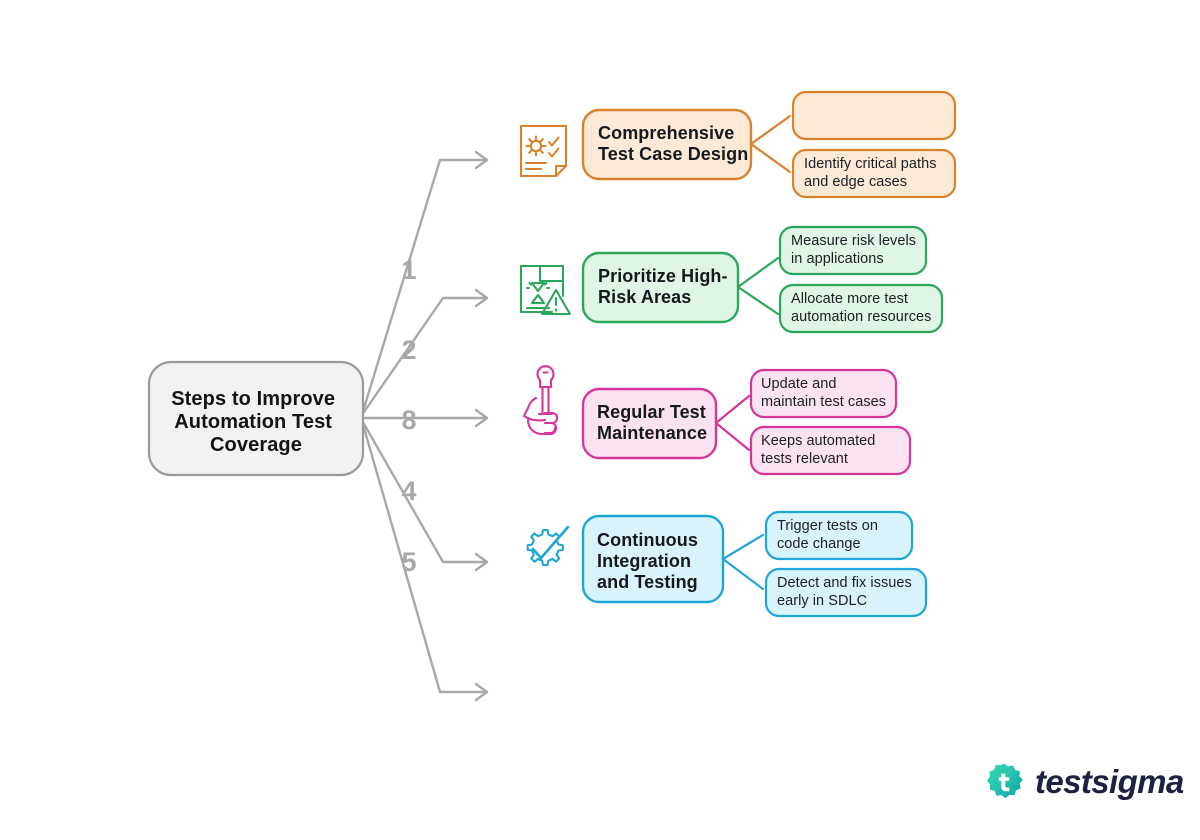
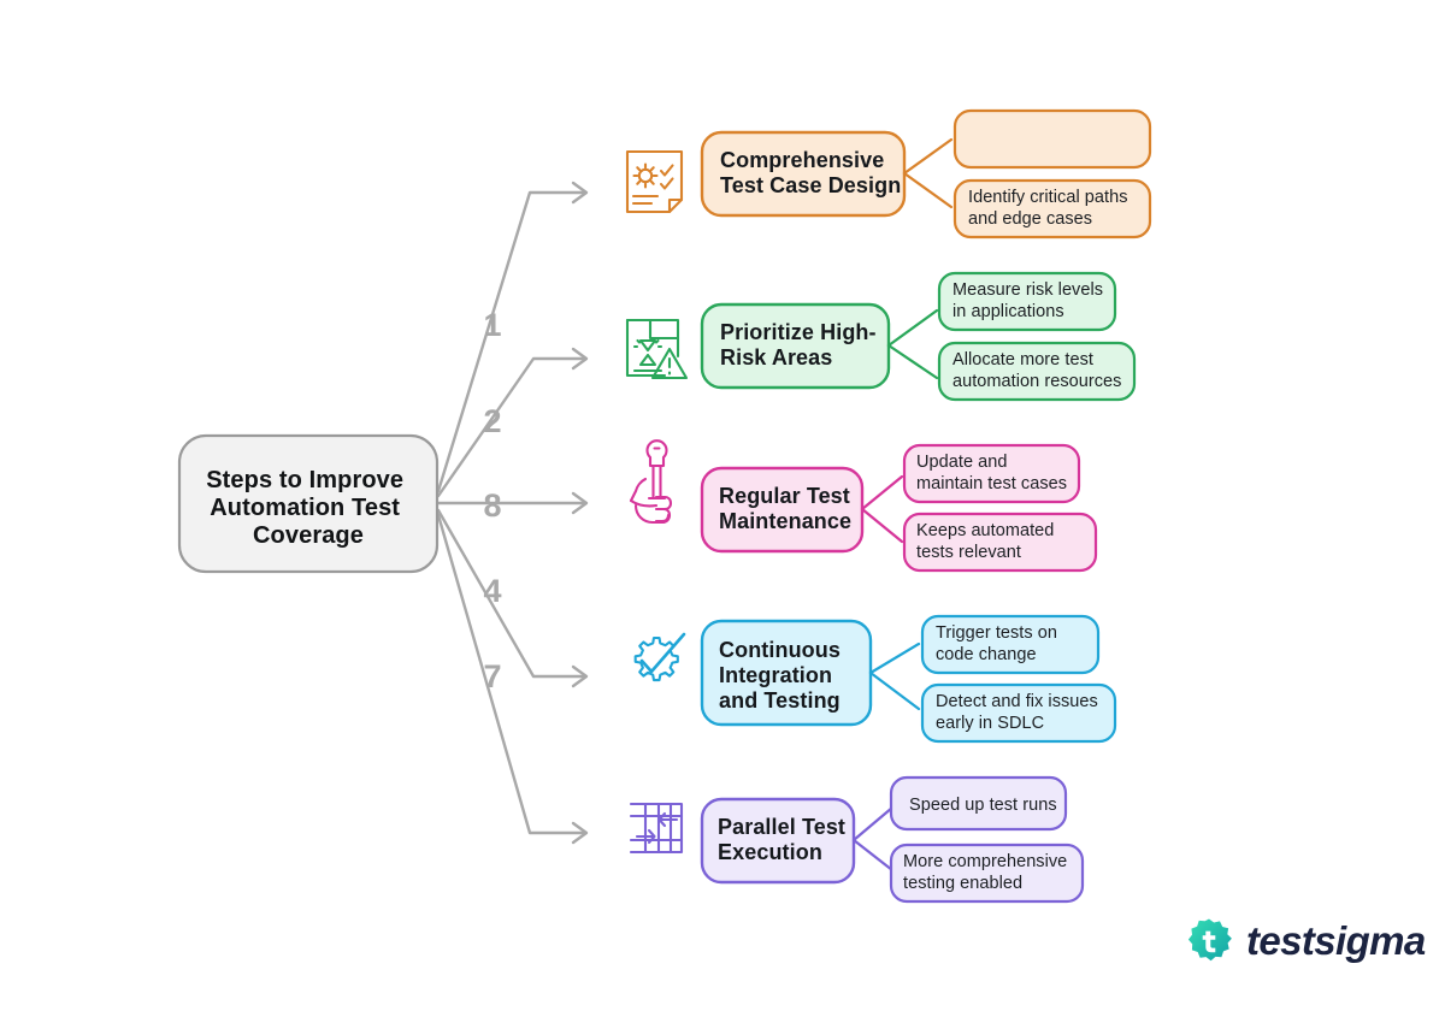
  1
  2
  8
  4
- 5
+ 7
  Steps to Improve Automation Test Coverage
  Comprehensive Test Case Design
  Identify critical paths and edge cases
  Prioritize High- Risk Areas
  Measure risk levels in applications
  Allocate more test automation resources
  Regular Test Maintenance
  Update and maintain test cases
  Keeps automated tests relevant
  Continuous Integration and Testing
  Trigger tests on code change
  Detect and fix issues early in SDLC
+ Parallel Test Execution
+ Speed up test runs
+ More comprehensive testing enabled
  testsigma
